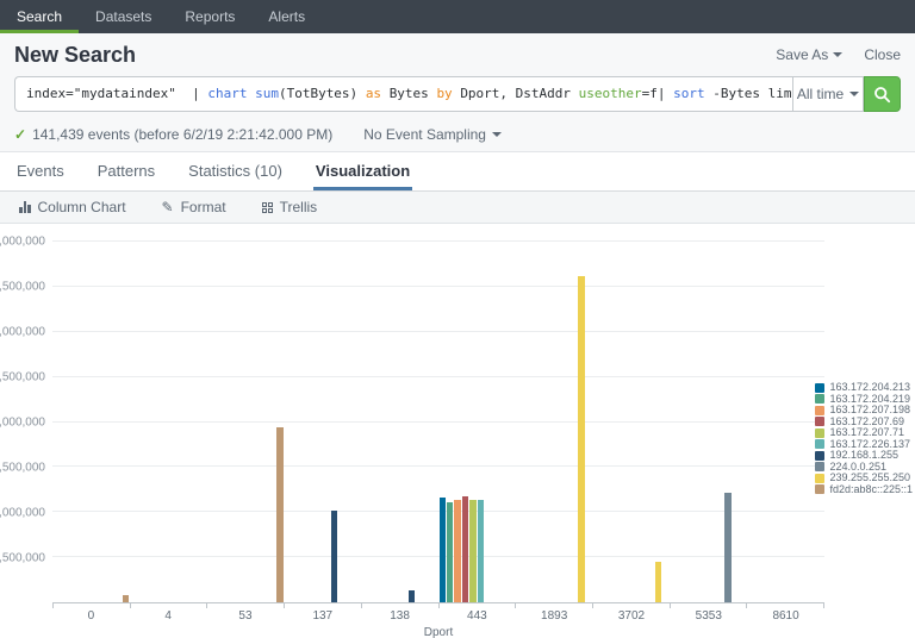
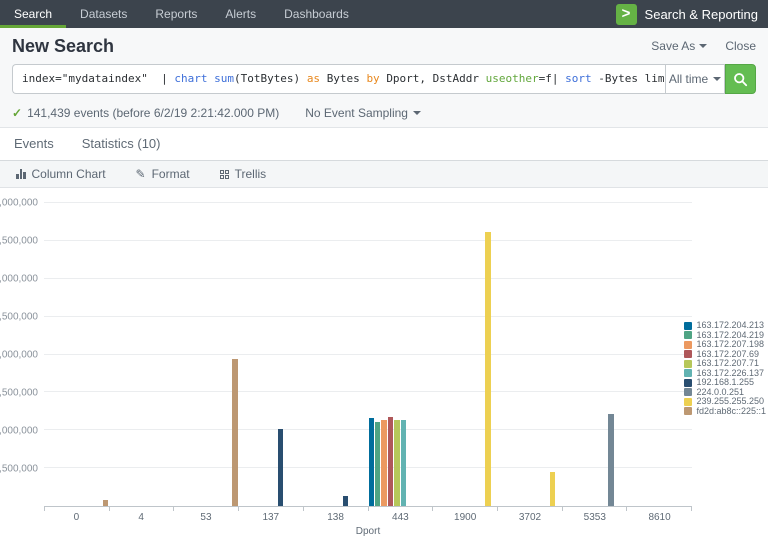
  Search
  Datasets
  Reports
  Alerts
+ Dashboards
+ >
+ Search & Reporting
  New Search
  Save As
  Close
  index="mydataindex" | chart sum(TotBytes) as Bytes by Dport, DstAddr useother=f| sort -Bytes lim
  All time
  ✓
  141,439 events (before 6/2/19 2:21:42.000 PM)
  No Event Sampling
  Events
- Patterns
  Statistics (10)
- Visualization
  Column Chart
  ✎
  Format
  Trellis
  ,500,000
  ,000,000
  ,500,000
  ,000,000
  ,500,000
  ,000,000
  ,500,000
  ,000,000
  0
  4
  53
  137
  138
  443
- 1893
+ 1900
  3702
  5353
  8610
  Dport
  163.172.204.213
  163.172.204.219
  163.172.207.198
  163.172.207.69
  163.172.207.71
  163.172.226.137
  192.168.1.255
  224.0.0.251
  239.255.255.250
  fd2d:ab8c::225::1
